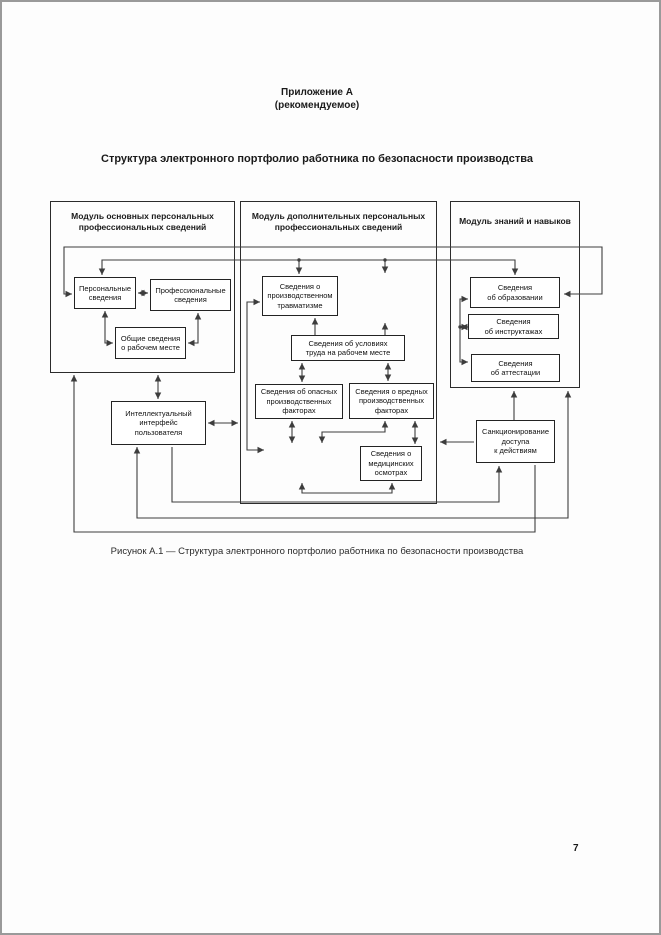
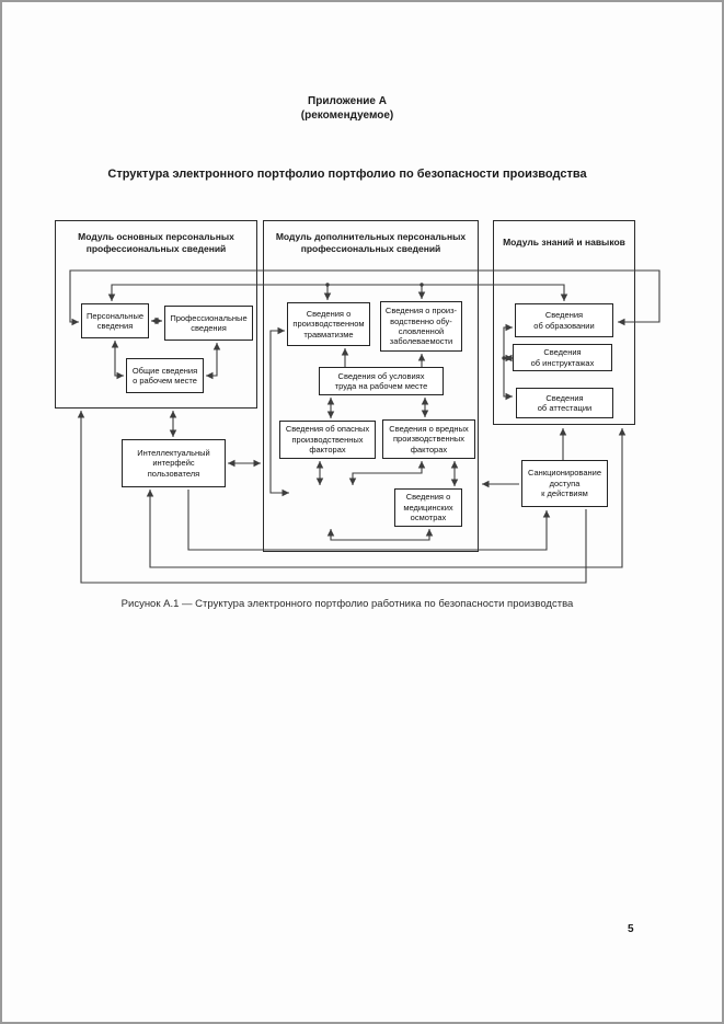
  Приложение А
  (рекомендуемое)
- Структура электронного портфолио работника по безопасности производства
+ Структура электронного портфолио портфолио по безопасности производства
  Модуль основных персональных
  профессиональных сведений
  Модуль дополнительных персональных
  профессиональных сведений
  Модуль знаний и навыков
  Персональные
  сведения
  Профессиональные
  сведения
  Общие сведения
  о рабочем месте
  Сведения о
  производственном
  травматизме
+ Сведения о произ-
+ водственно обу-
+ словленной
+ заболеваемости
  Сведения об условиях
  труда на рабочем месте
  Сведения об опасных
  производственных
  факторах
  Сведения о вредных
  производственных
  факторах
  Сведения о
  медицинских
  осмотрах
  Сведения
  об образовании
  Сведения
  об инструктажах
  Сведения
  об аттестации
  Интеллектуальный
  интерфейс
  пользователя
  Санкционирование
  доступа
  к действиям
  Рисунок А.1 — Структура электронного портфолио работника по безопасности производства
- 7
+ 5
